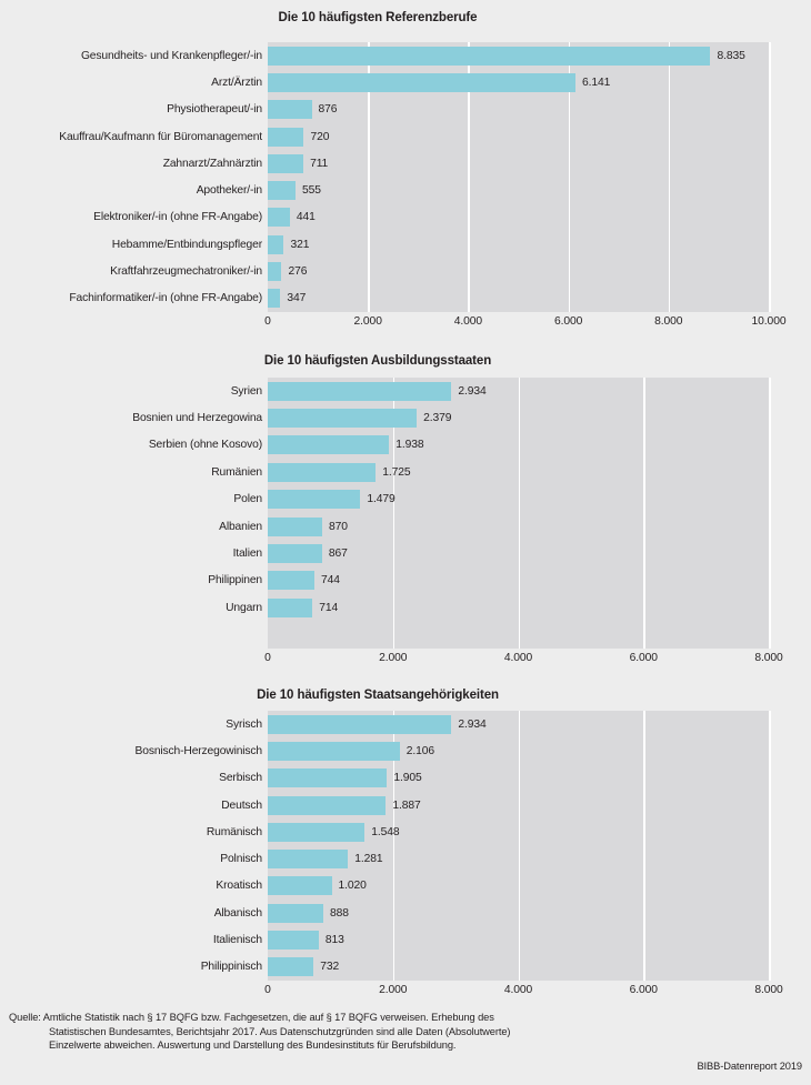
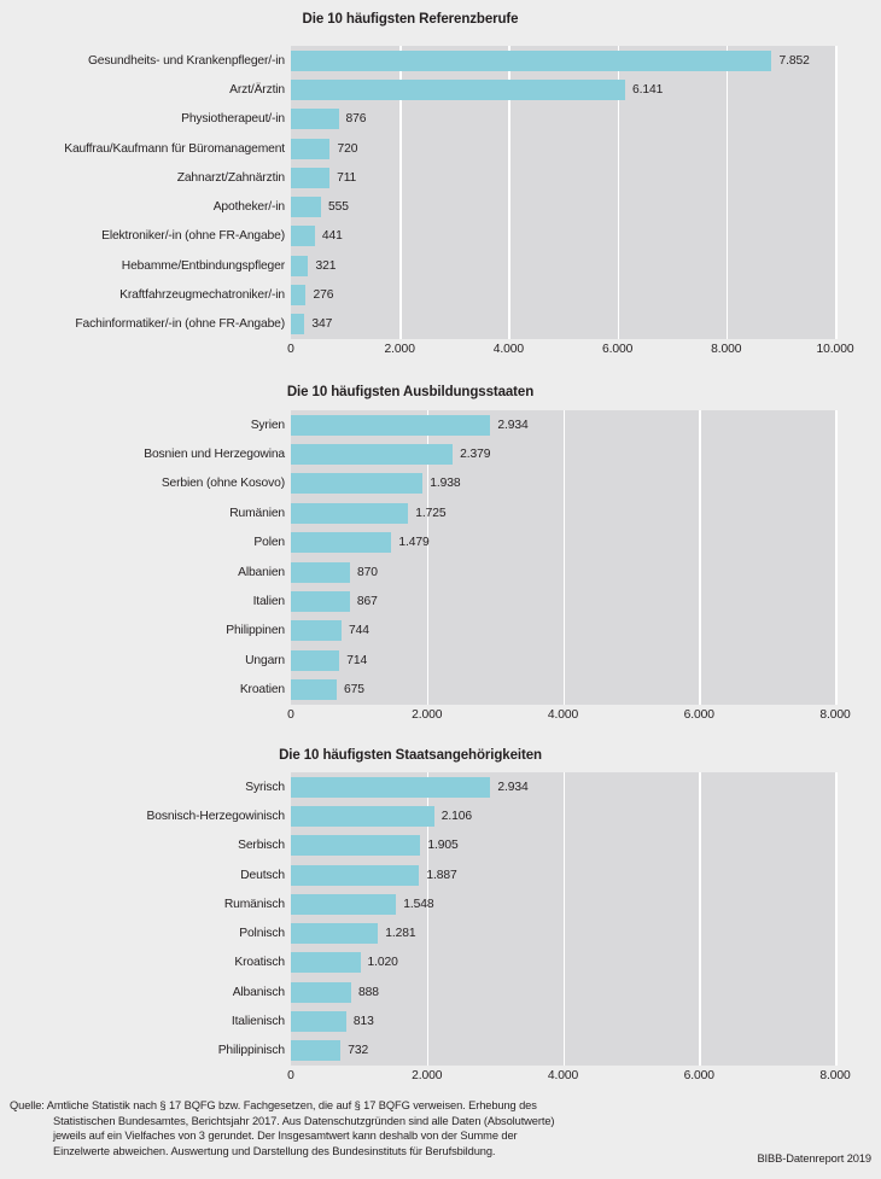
  Die 10 häufigsten Referenzberufe
  Gesundheits- und Krankenpfleger/-in
- 8.835
+ 7.852
  Arzt/Ärztin
  6.141
  Physiotherapeut/-in
  876
  Kauffrau/Kaufmann für Büromanagement
  720
  Zahnarzt/Zahnärztin
  711
  Apotheker/-in
  555
  Elektroniker/-in (ohne FR-Angabe)
  441
  Hebamme/Entbindungspfleger
  321
  Kraftfahrzeugmechatroniker/-in
  276
  Fachinformatiker/-in (ohne FR-Angabe)
  347
  0
  2.000
  4.000
  6.000
  8.000
  10.000
  Die 10 häufigsten Ausbildungsstaaten
  Syrien
  2.934
  Bosnien und Herzegowina
  2.379
  Serbien (ohne Kosovo)
  1.938
  Rumänien
  1.725
  Polen
  1.479
  Albanien
  870
  Italien
  867
  Philippinen
  744
  Ungarn
  714
+ Kroatien
+ 675
  0
  2.000
  4.000
  6.000
  8.000
  Die 10 häufigsten Staatsangehörigkeiten
  Syrisch
  2.934
  Bosnisch-Herzegowinisch
  2.106
  Serbisch
  1.905
  Deutsch
  1.887
  Rumänisch
  1.548
  Polnisch
  1.281
  Kroatisch
  1.020
  Albanisch
  888
  Italienisch
  813
  Philippinisch
  732
  0
  2.000
  4.000
  6.000
  8.000
  Quelle: Amtliche Statistik nach § 17 BQFG bzw. Fachgesetzen, die auf § 17 BQFG verweisen. Erhebung des
  Statistischen Bundesamtes, Berichtsjahr 2017. Aus Datenschutzgründen sind alle Daten (Absolutwerte)
+ jeweils auf ein Vielfaches von 3 gerundet. Der Insgesamtwert kann deshalb von der Summe der
  Einzelwerte abweichen. Auswertung und Darstellung des Bundesinstituts für Berufsbildung.
  BIBB-Datenreport 2019
